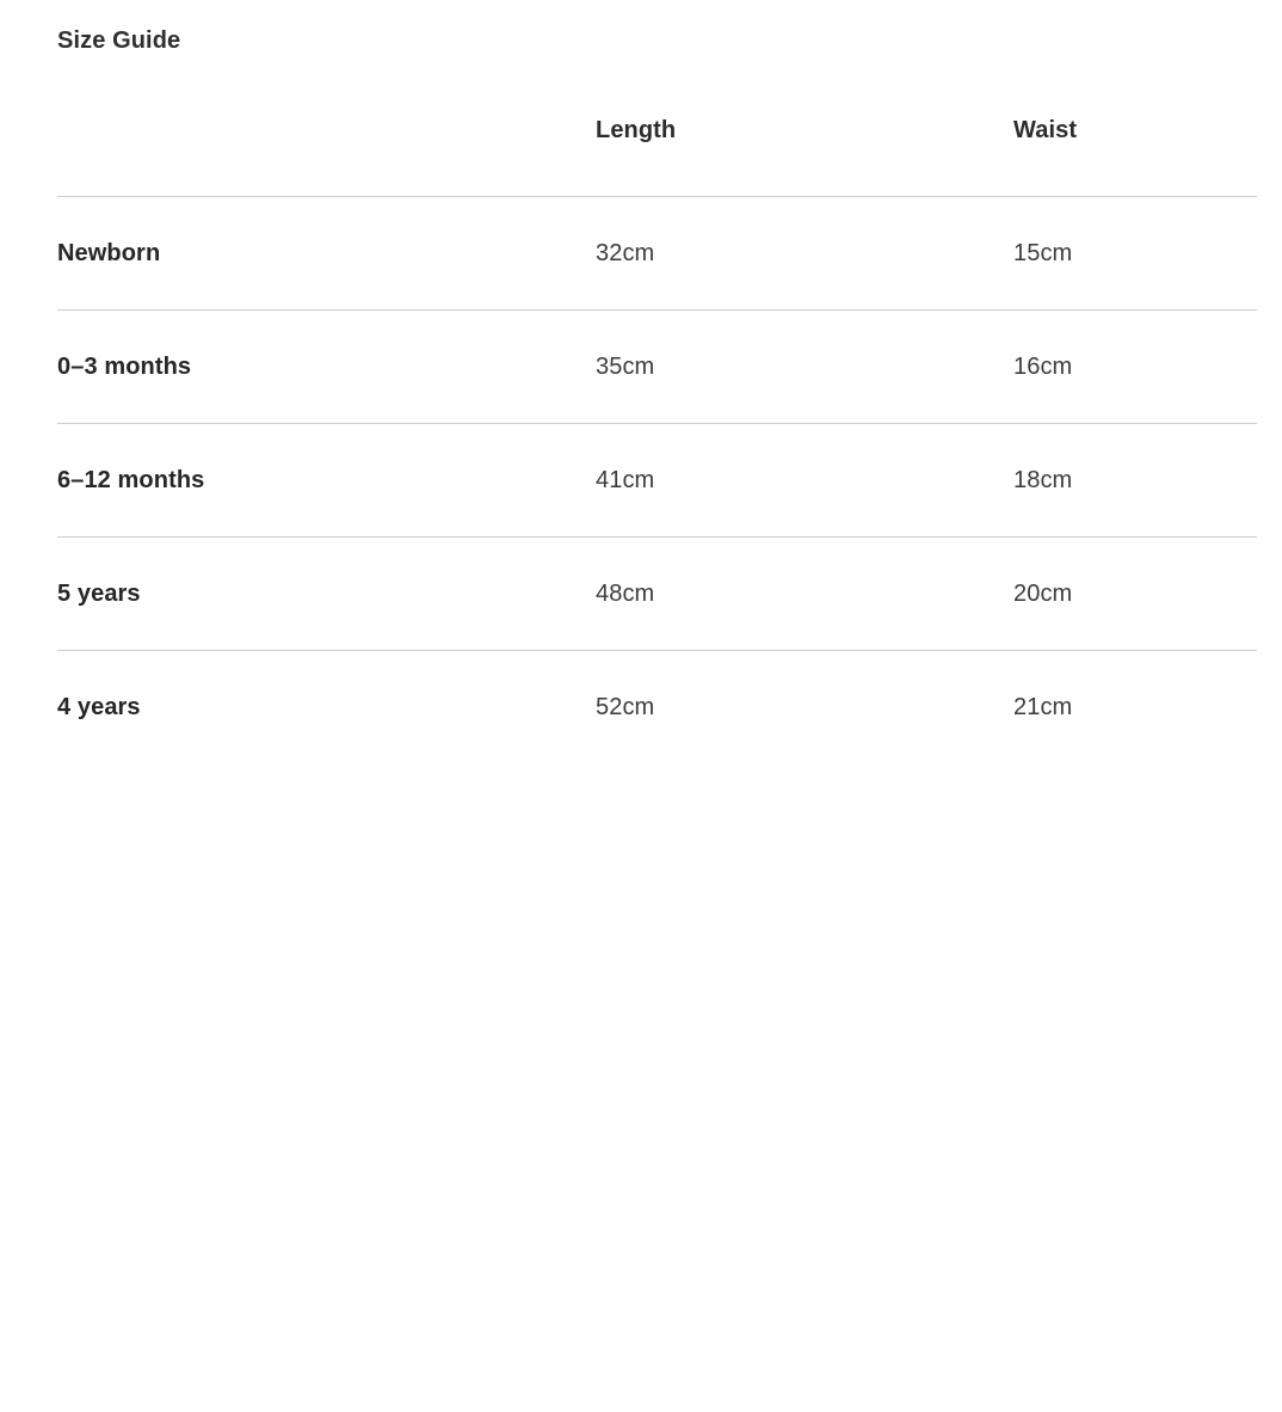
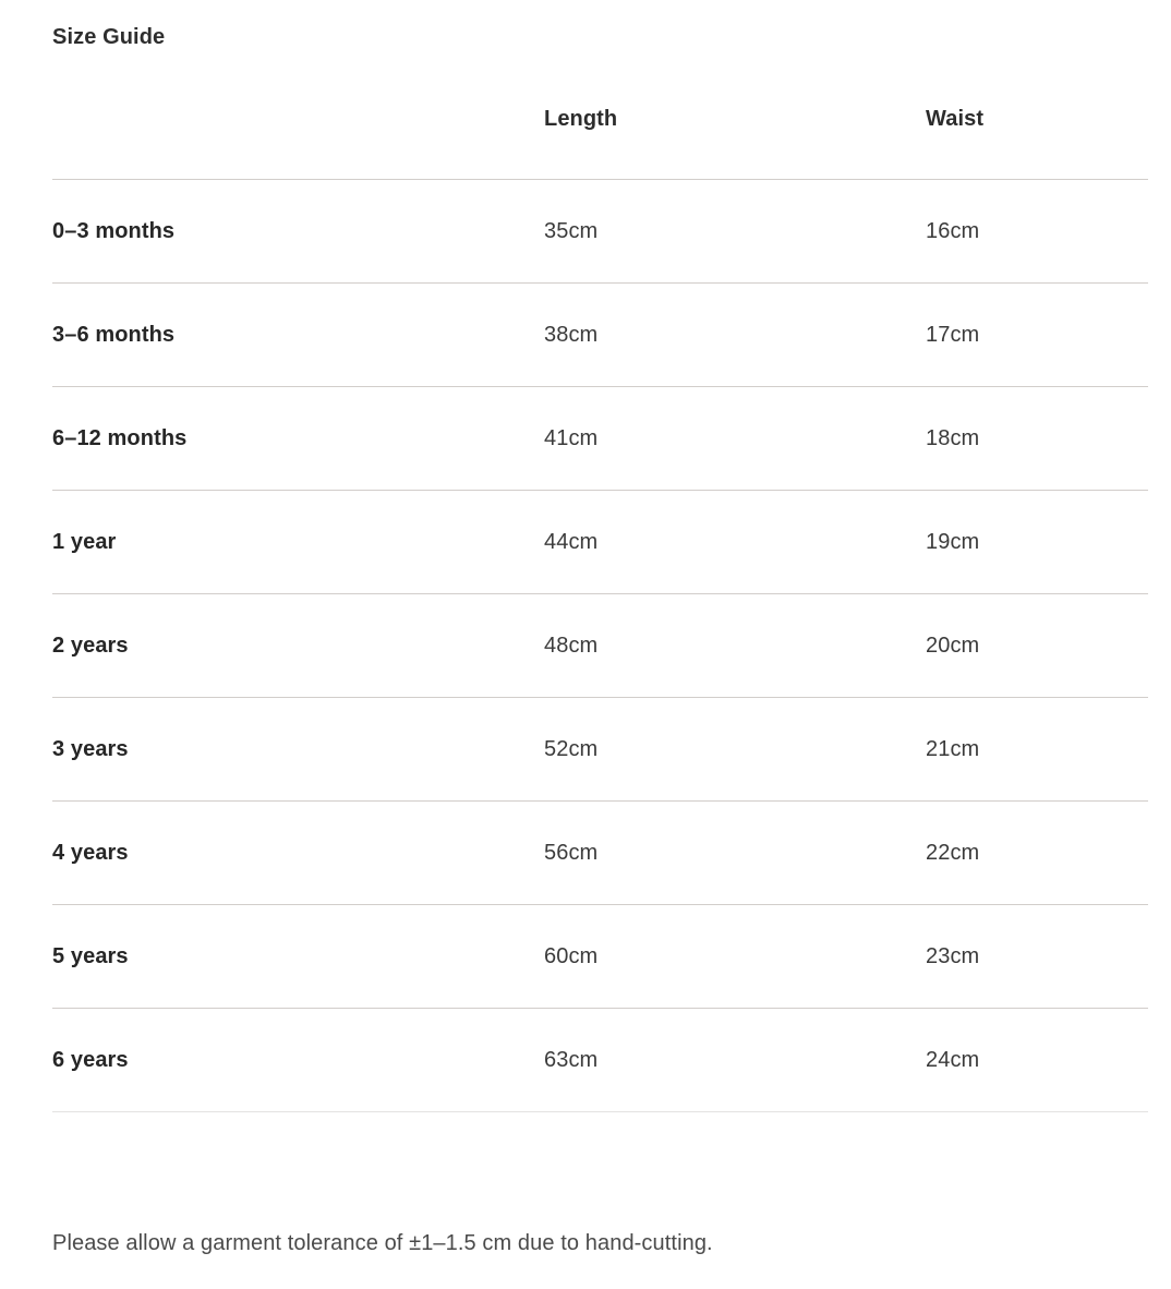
  Size Guide
  	Length	Waist
- Newborn	32cm	15cm
  0–3 months	35cm	16cm
+ 3–6 months	38cm	17cm
  6–12 months	41cm	18cm
+ 1 year	44cm	19cm
- 5 years	48cm	20cm
+ 2 years	48cm	20cm
- 4 years	52cm	21cm
+ 3 years	52cm	21cm
+ 4 years	56cm	22cm
+ 5 years	60cm	23cm
+ 6 years	63cm	24cm
+ Please allow a garment tolerance of ±1–1.5 cm due to hand-cutting.
